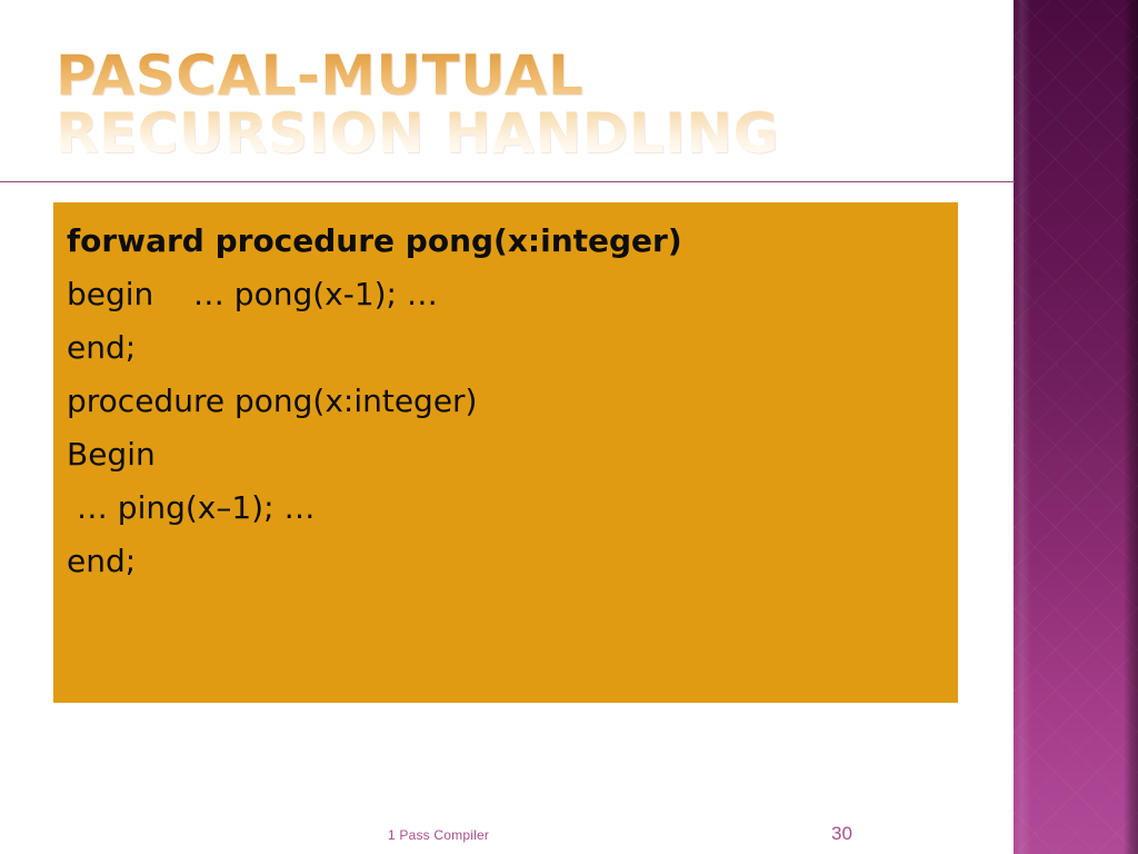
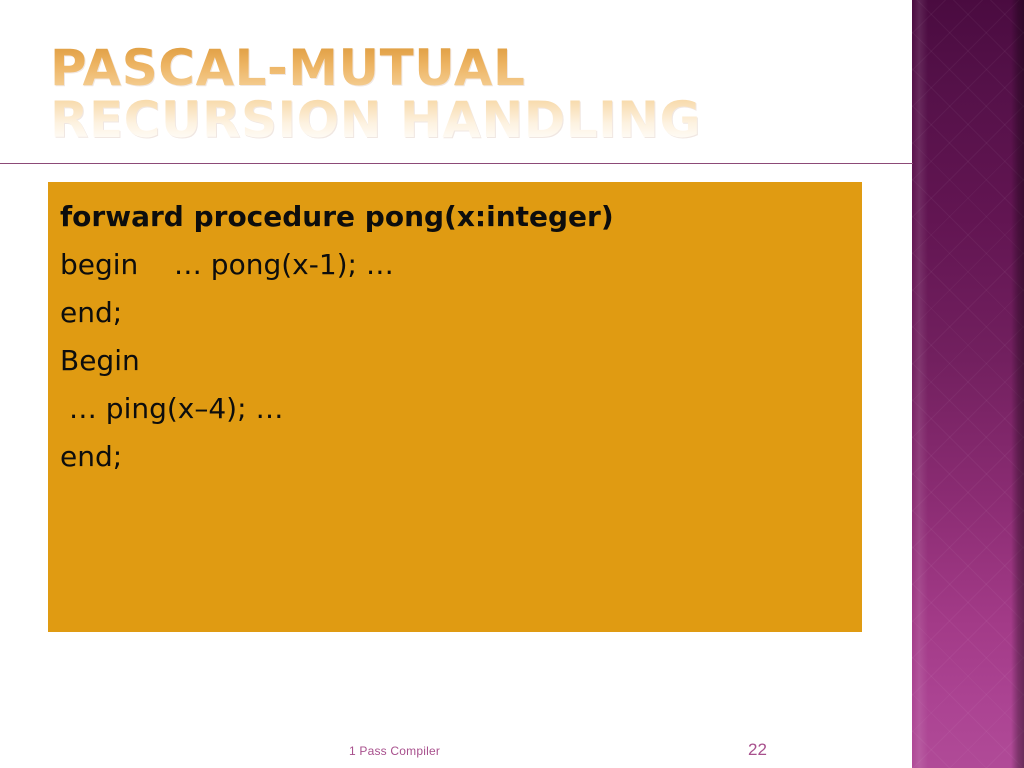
  PASCAL-MUTUAL RECURSION HANDLING
  forward procedure pong(x:integer)
  begin … pong(x-1); …
  end;
- procedure pong(x:integer)
  Begin
- … ping(x–1); …
+ … ping(x–4); …
  end;
  1 Pass Compiler
- 30
+ 22
